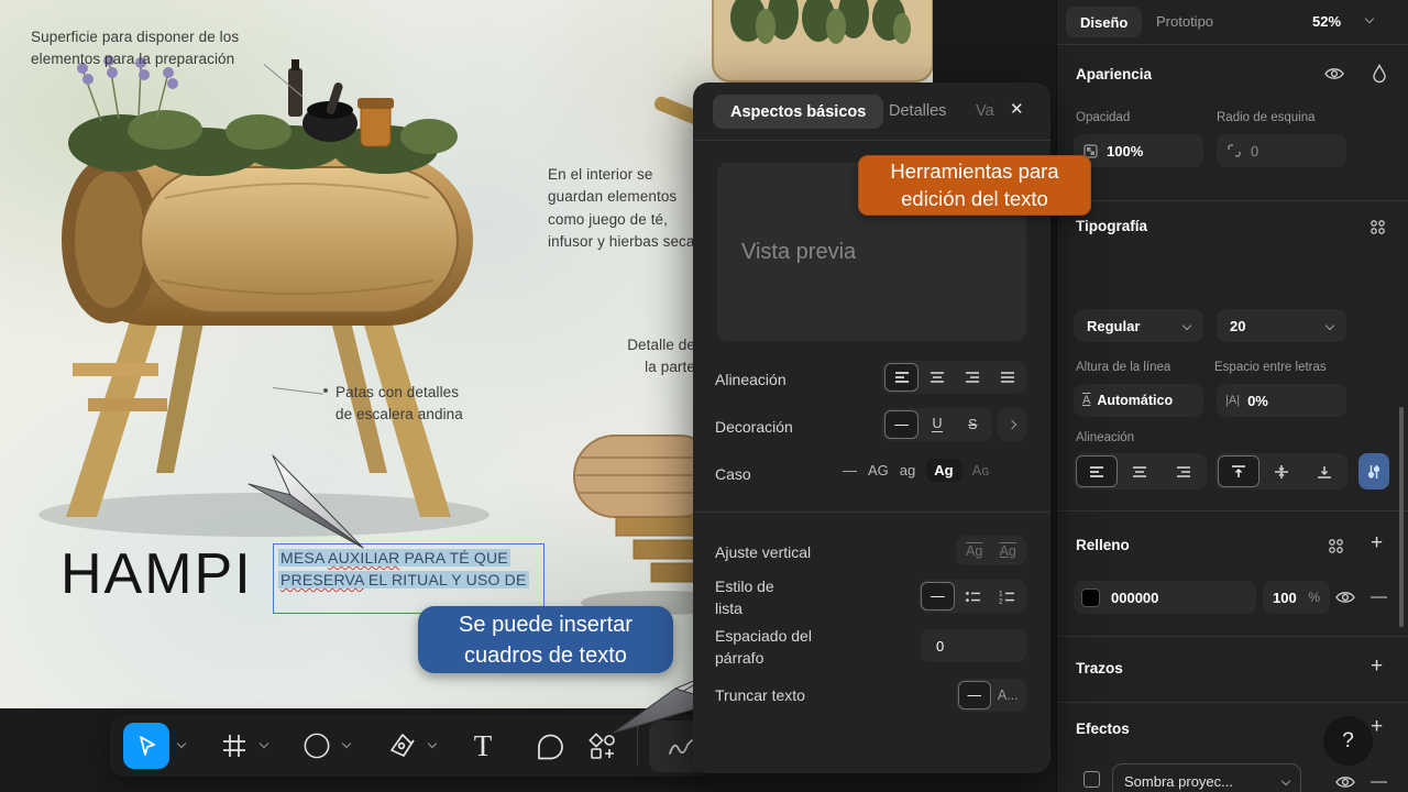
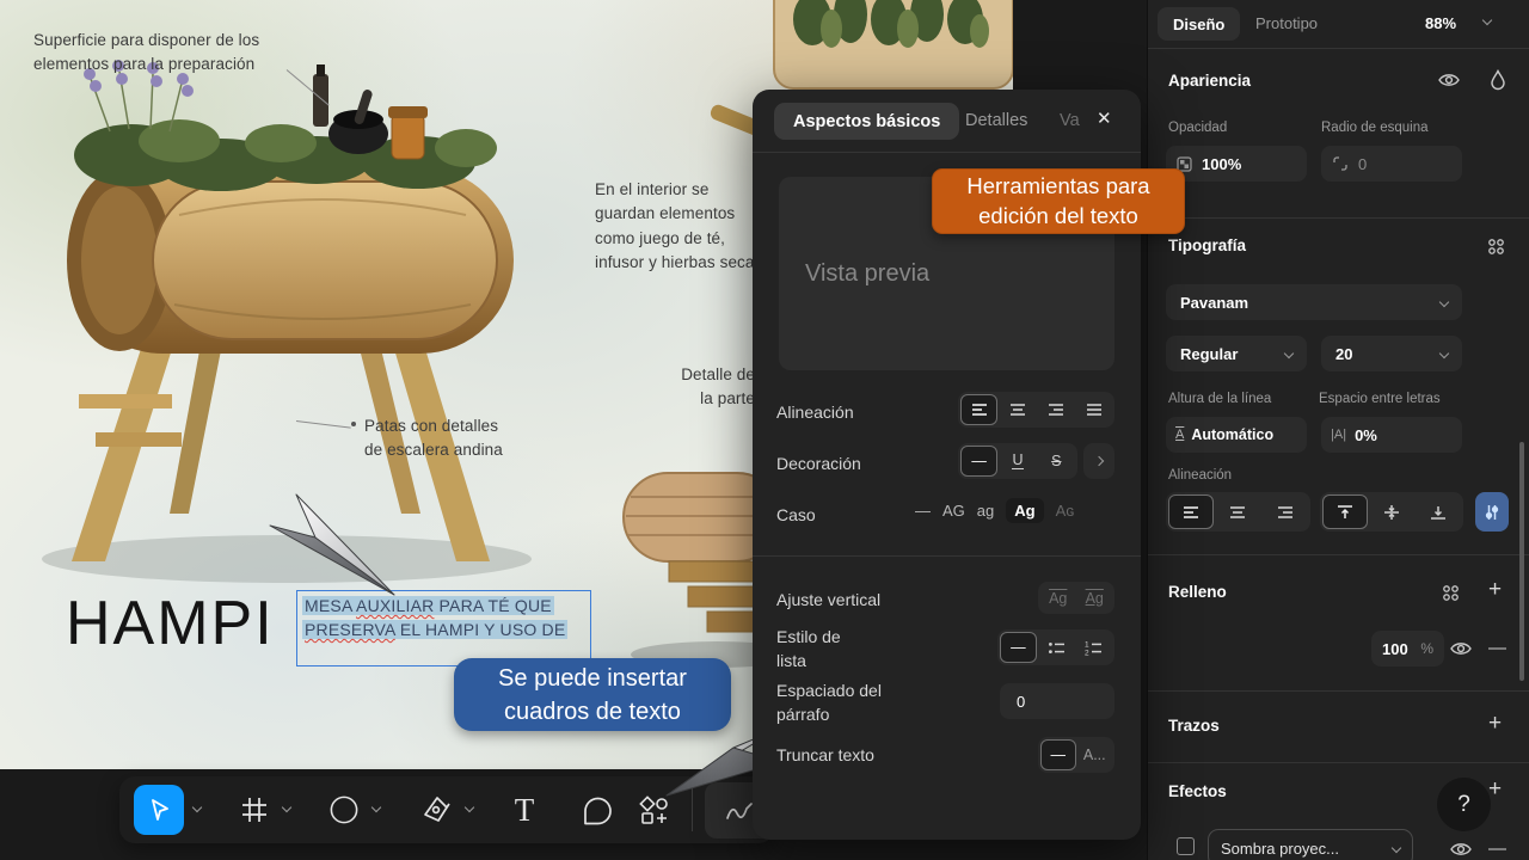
  Superficie para disponer de los
  elementos para la preparación
  En el interior se
  guardan elementos
  como juego de té,
  infusor y hierbas seca
  Detalle de
  la parte
  Patas con detalles
  de escalera andina
  HAMPI
  MESA AUXILIAR PARA TÉ QUE
- PRESERVA EL RITUAL Y USO DE
+ PRESERVA EL HAMPI Y USO DE
  Herramientas para
  edición del texto
  Se puede insertar
  cuadros de texto
  T
  Aspectos básicos
  Detalles
  Va
  ✕
  Vista previa
  Alineación
  Decoración
  —
  U
  S
  Caso
  —
  AG
  ag
  Ag
  Aɢ
  Ajuste vertical
  Ag
  Ag
  Estilo de
  lista
  —
  Espaciado del
  párrafo
  0
  Truncar texto
  —
  A...
  Diseño
  Prototipo
- 52%
+ 88%
  Apariencia
  Opacidad
  Radio de esquina
  100%
  0
  Tipografía
+ Pavanam
  Regular
  20
  Altura de la línea
  Espacio entre letras
  A
  Automático
  |A|
  0%
  Alineación
  Relleno
  +
- 000000
  100
  %
  —
  Trazos
  +
  Efectos
  +
  ?
  Sombra proyec...
  —
